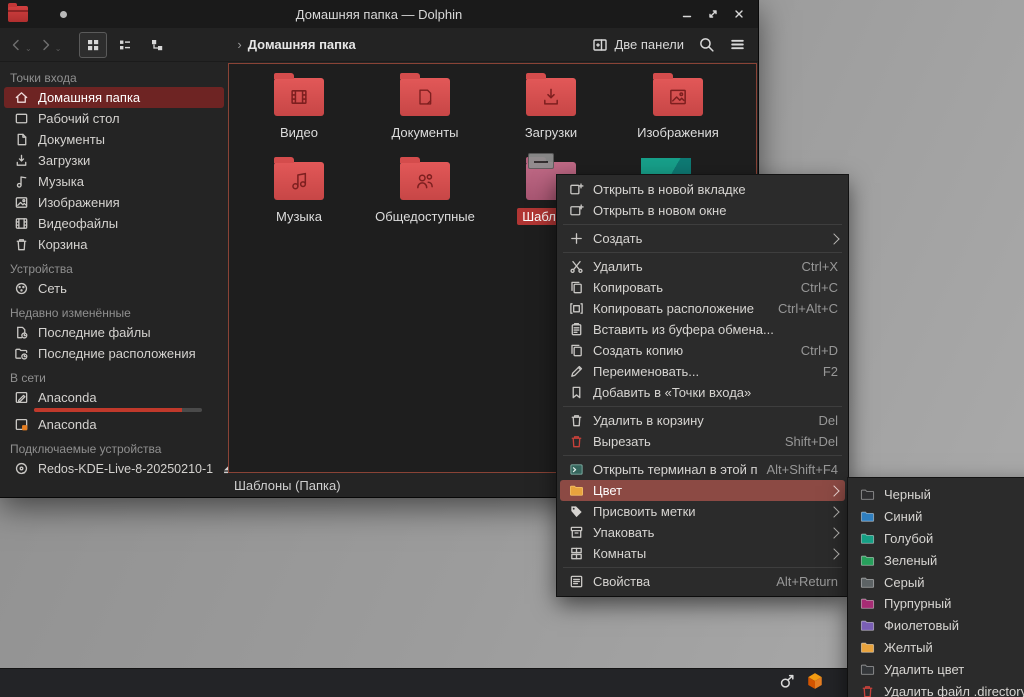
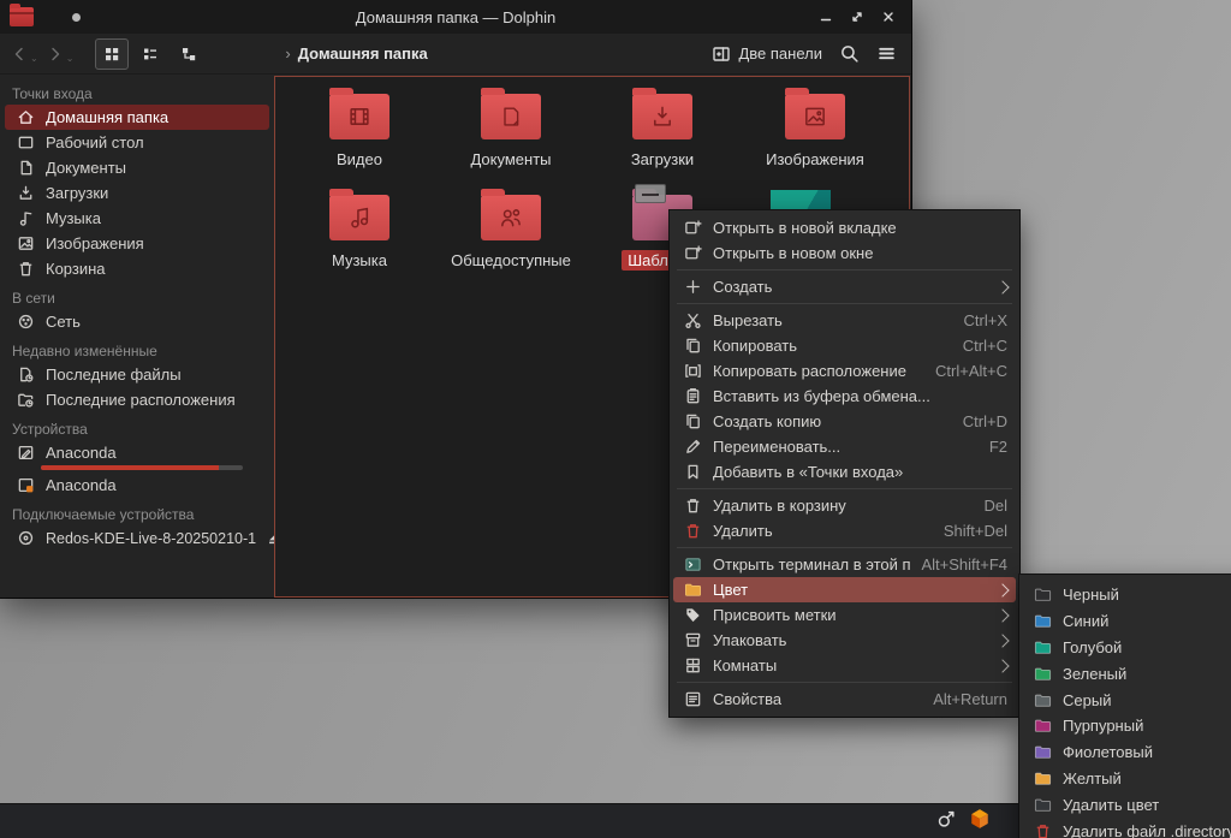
  Домашняя папка — Dolphin
  ⌄
  ⌄
  ›
  Домашняя папка
  Две панели
  Точки входа
  Домашняя папка
  Рабочий стол
  Документы
  Загрузки
  Музыка
  Изображения
- Видеофайлы
  Корзина
- Устройства
+ В сети
  Сеть
  Недавно изменённые
  Последние файлы
  Последние расположения
- В сети
+ Устройства
  Anaconda
  Anaconda
  Подключаемые устройства
  Redos-KDE-Live-8-20250210-1
  Видео
  Документы
  Загрузки
  Изображения
  Музыка
  Общедоступные
- Шаблоны (Папка)
  Открыть в новой вкладке
  Открыть в новом окне
  Создать
- Удалить
+ Вырезать
  Ctrl+X
  Копировать
  Ctrl+C
  Копировать расположение
  Ctrl+Alt+C
  Вставить из буфера обмена...
  Создать копию
  Ctrl+D
  Переименовать...
  F2
  Добавить в «Точки входа»
  Удалить в корзину
  Del
- Вырезать
+ Удалить
  Shift+Del
  Открыть терминал в этой п
  Alt+Shift+F4
  Цвет
  Присвоить метки
  Упаковать
  Комнаты
  Свойства
  Alt+Return
  Черный
  Синий
  Голубой
  Зеленый
  Серый
  Пурпурный
  Фиолетовый
  Желтый
  Удалить цвет
  Удалить файл .director
